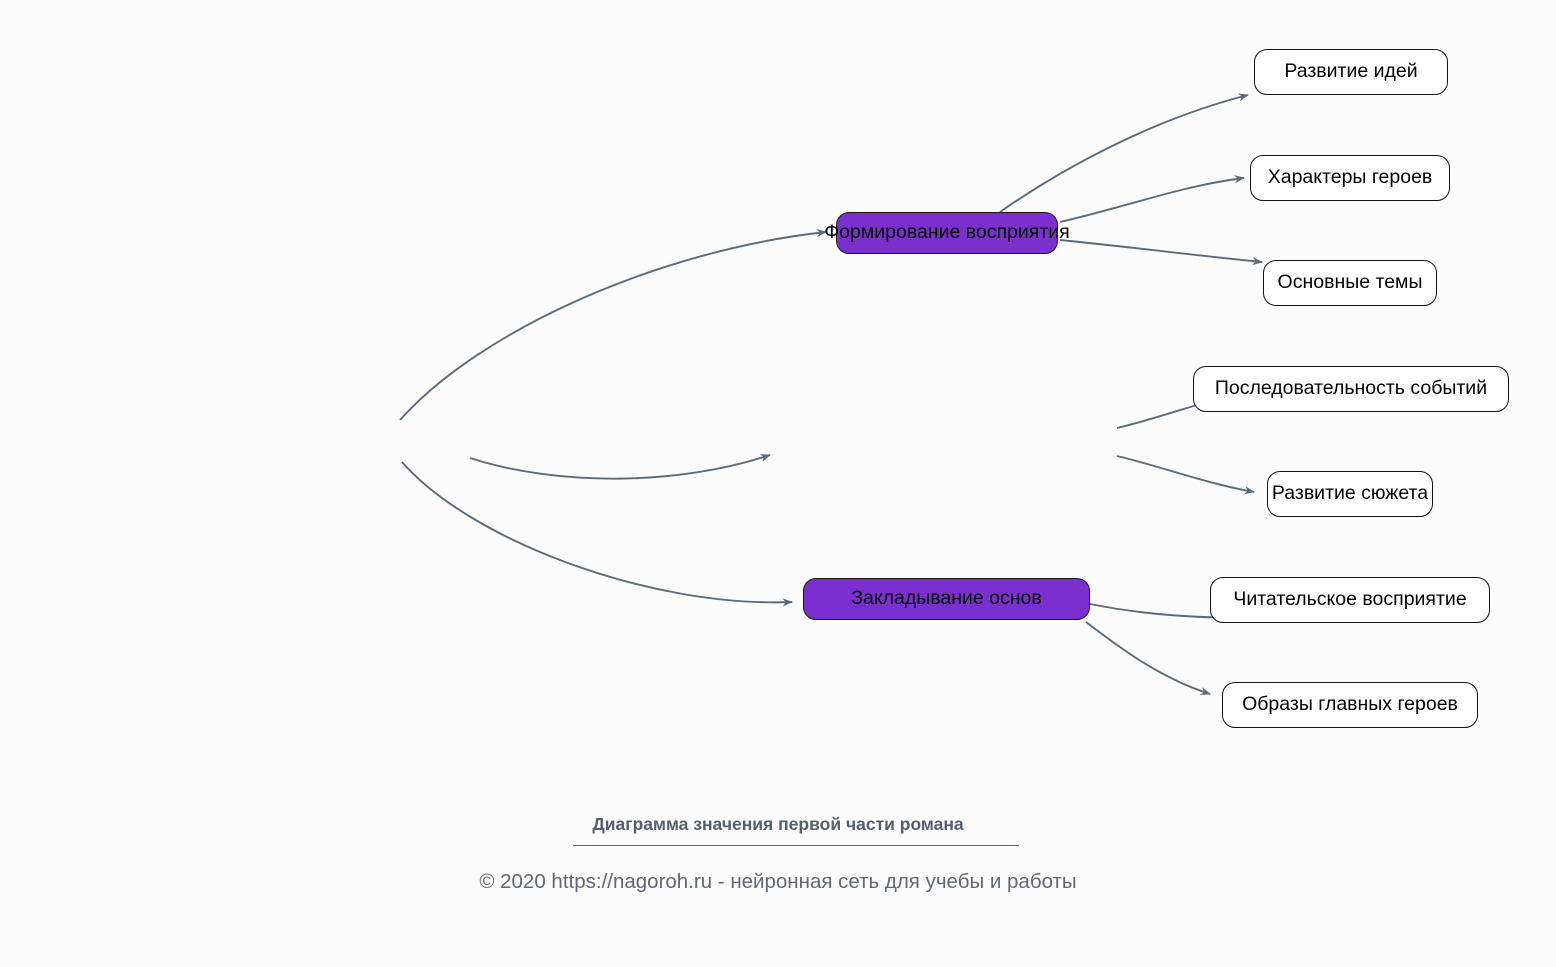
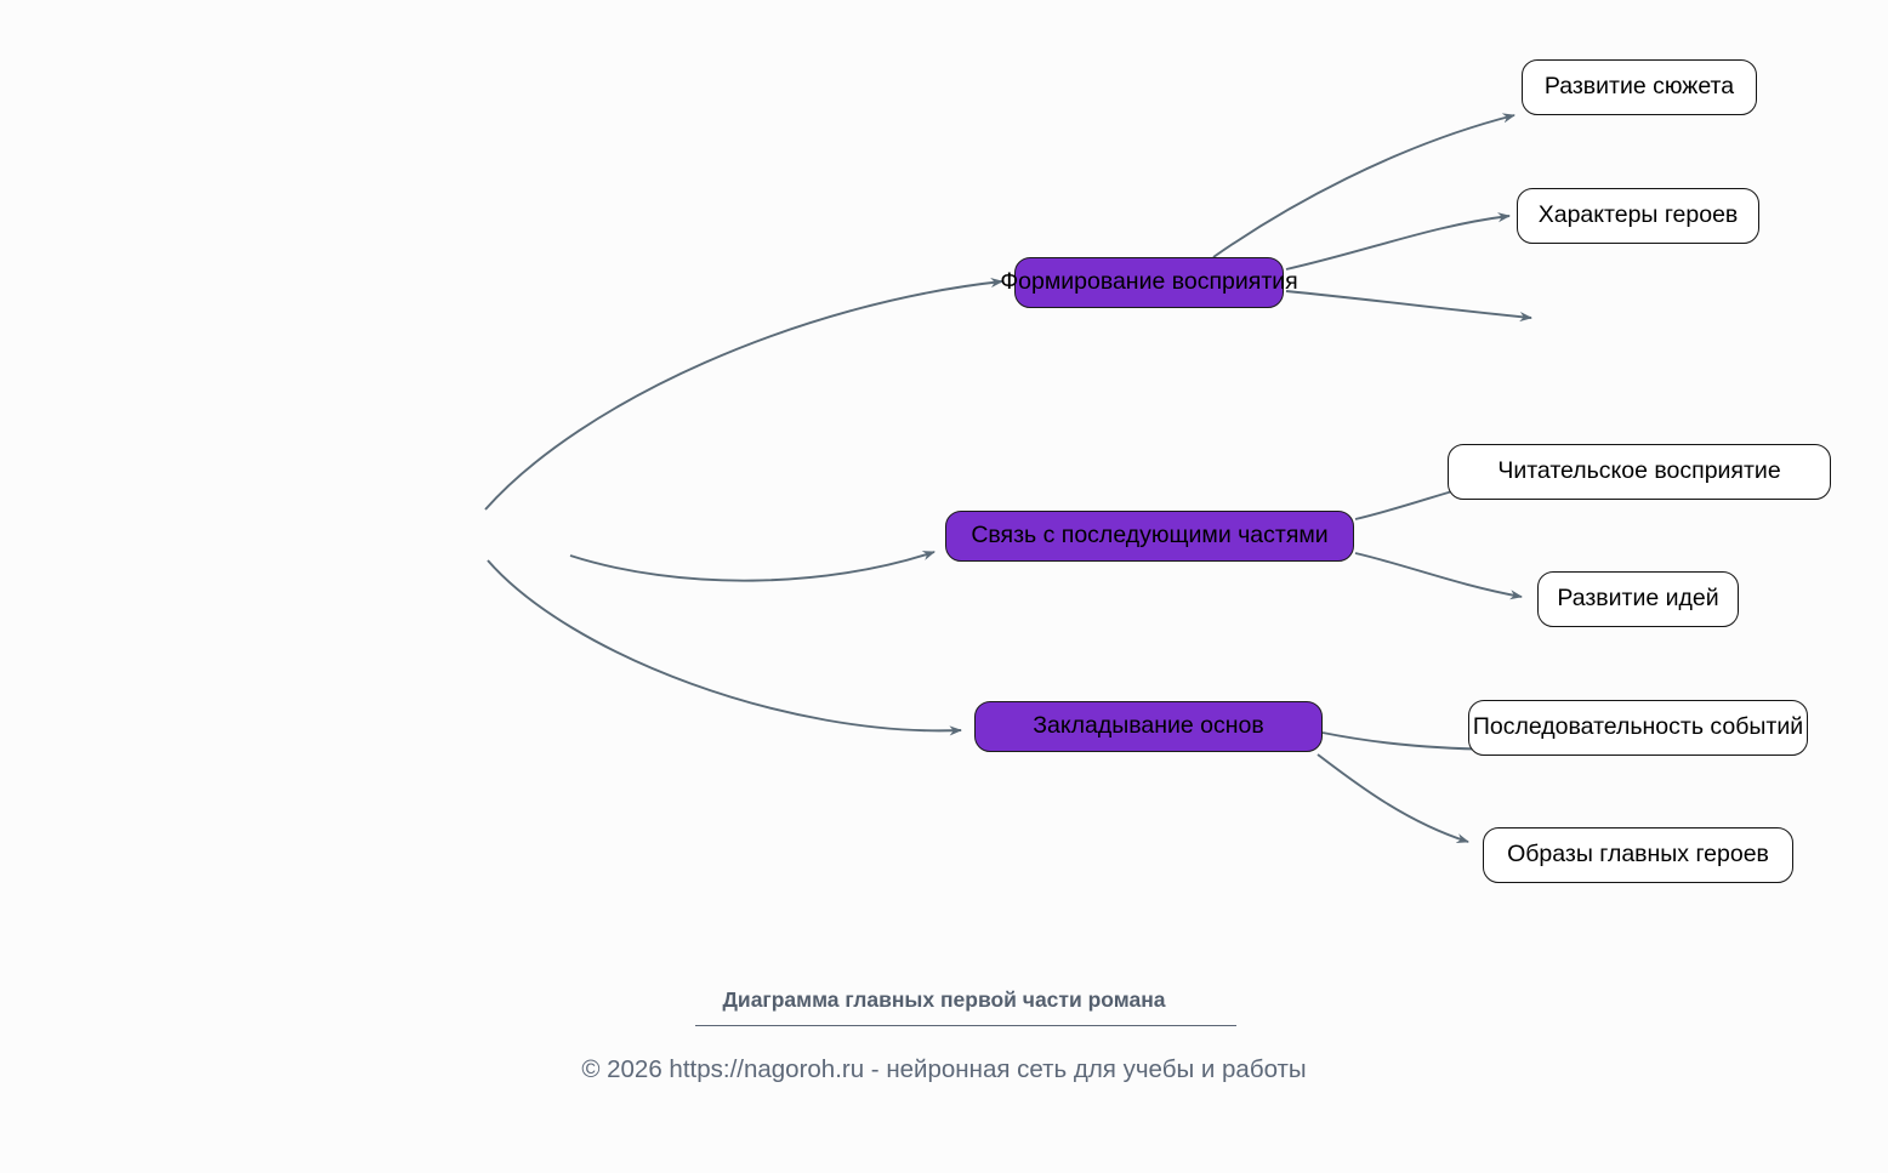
  Формирование восприятия
+ Связь с последующими частями
  Закладывание основ
- Развитие идей
+ Развитие сюжета
  Характеры героев
- Основные темы
- Последовательность событий
+ Читательское восприятие
- Развитие сюжета
+ Развитие идей
- Читательское восприятие
+ Последовательность событий
  Образы главных героев
- Диаграмма значения первой части романа
+ Диаграмма главных первой части романа
- © 2020 https://nagoroh.ru - нейронная сеть для учебы и работы
+ © 2026 https://nagoroh.ru - нейронная сеть для учебы и работы
